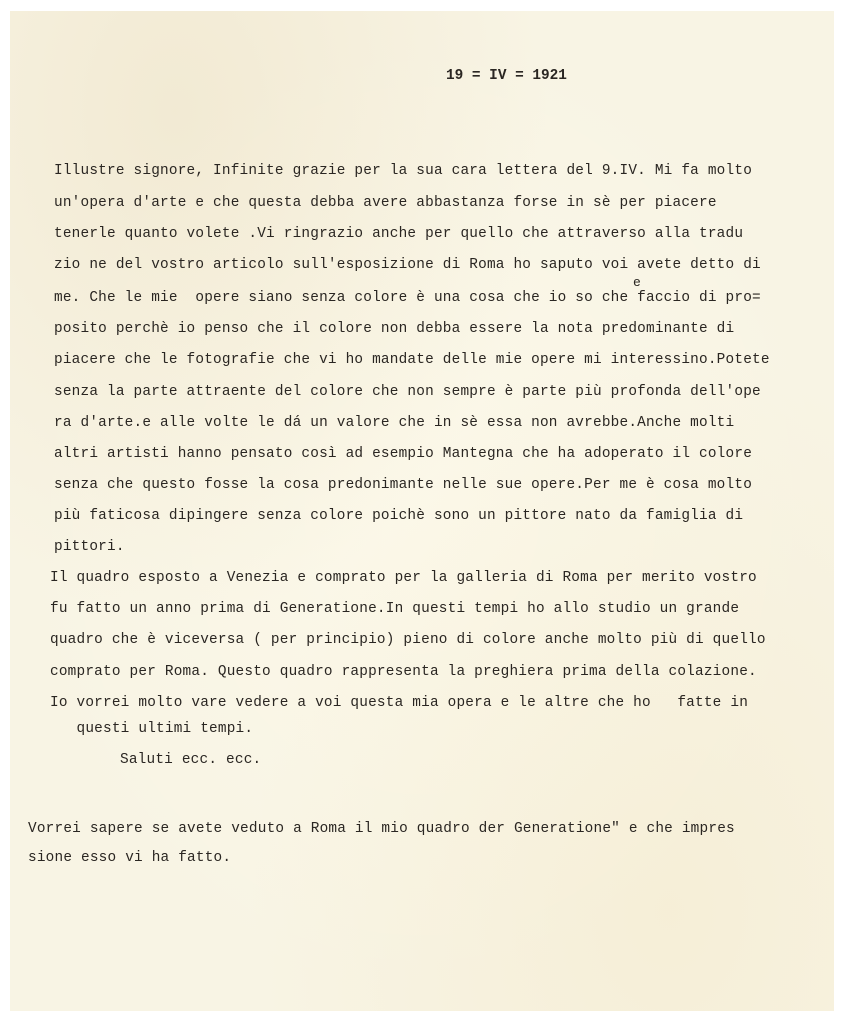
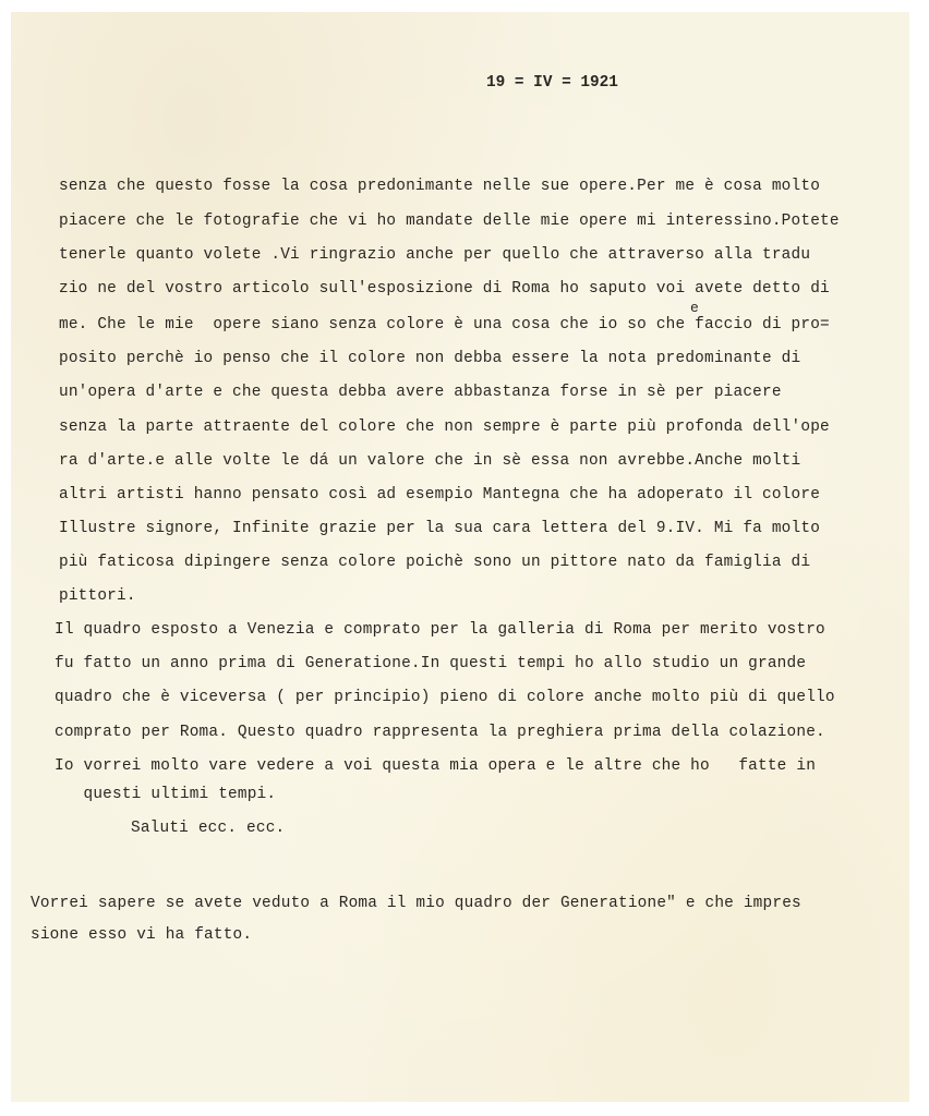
  19 = IV = 1921
- Illustre signore, Infinite grazie per la sua cara lettera del 9.IV. Mi fa molto
+ senza che questo fosse la cosa predonimante nelle sue opere.Per me è cosa molto
- un'opera d'arte e che questa debba avere abbastanza forse in sè per piacere
+ piacere che le fotografie che vi ho mandate delle mie opere mi interessino.Potete
  tenerle quanto volete .Vi ringrazio anche per quello che attraverso alla tradu
  zio ne del vostro articolo sull'esposizione di Roma ho saputo voi avete detto di
  e
  me. Che le mie opere siano senza colore è una cosa che io so che faccio di pro=
  posito perchè io penso che il colore non debba essere la nota predominante di
- piacere che le fotografie che vi ho mandate delle mie opere mi interessino.Potete
+ un'opera d'arte e che questa debba avere abbastanza forse in sè per piacere
  senza la parte attraente del colore che non sempre è parte più profonda dell'ope
  ra d'arte.e alle volte le dá un valore che in sè essa non avrebbe.Anche molti
  altri artisti hanno pensato così ad esempio Mantegna che ha adoperato il colore
- senza che questo fosse la cosa predonimante nelle sue opere.Per me è cosa molto
+ Illustre signore, Infinite grazie per la sua cara lettera del 9.IV. Mi fa molto
  più faticosa dipingere senza colore poichè sono un pittore nato da famiglia di
  pittori.
  Il quadro esposto a Venezia e comprato per la galleria di Roma per merito vostro
  fu fatto un anno prima di Generatione.In questi tempi ho allo studio un grande
  quadro che è viceversa ( per principio) pieno di colore anche molto più di quello
  comprato per Roma. Questo quadro rappresenta la preghiera prima della colazione.
  Io vorrei molto vare vedere a voi questa mia opera e le altre che ho fatte in
  questi ultimi tempi.
  Saluti ecc. ecc.
  Vorrei sapere se avete veduto a Roma il mio quadro der Generatione" e che impres
  sione esso vi ha fatto.
